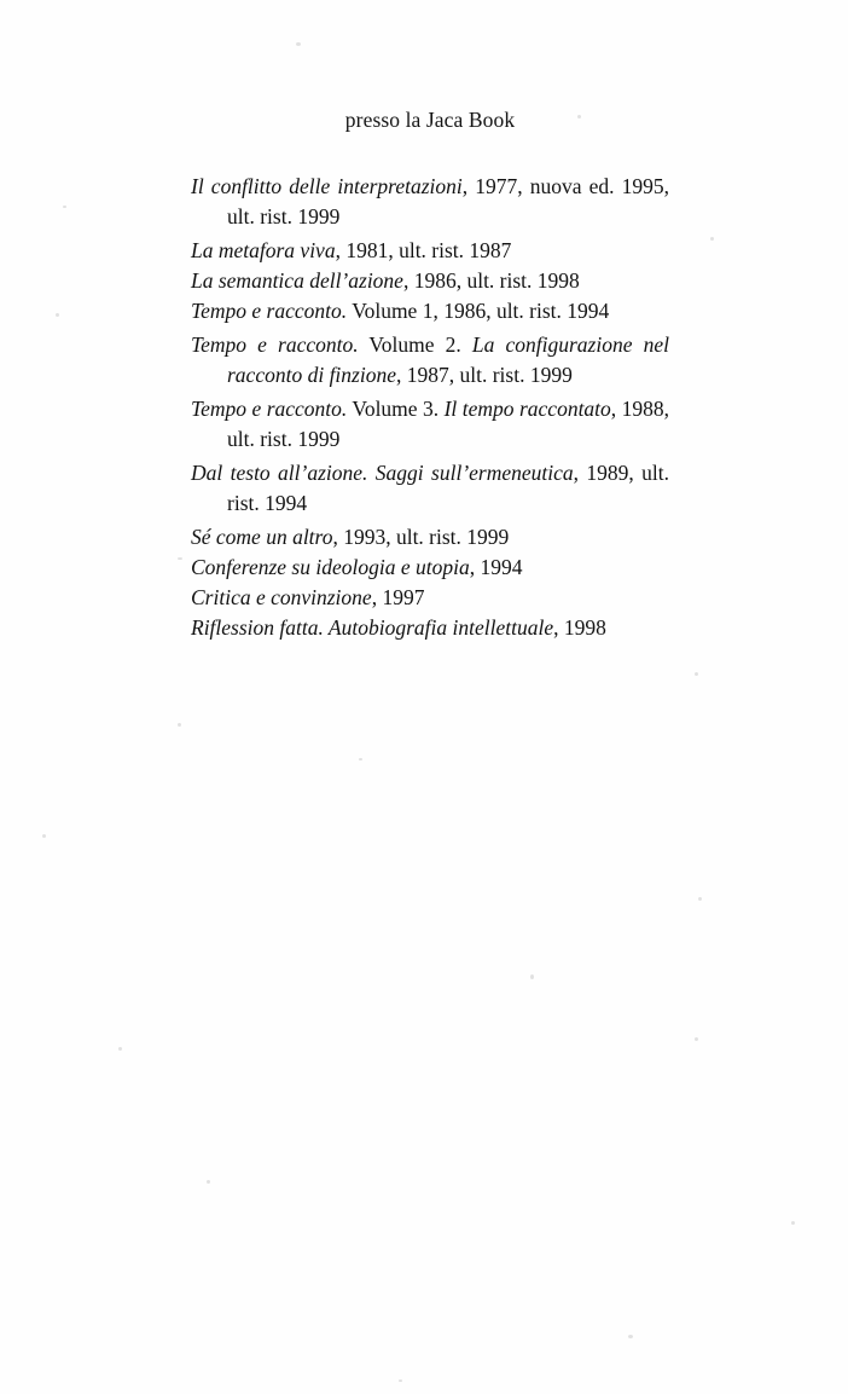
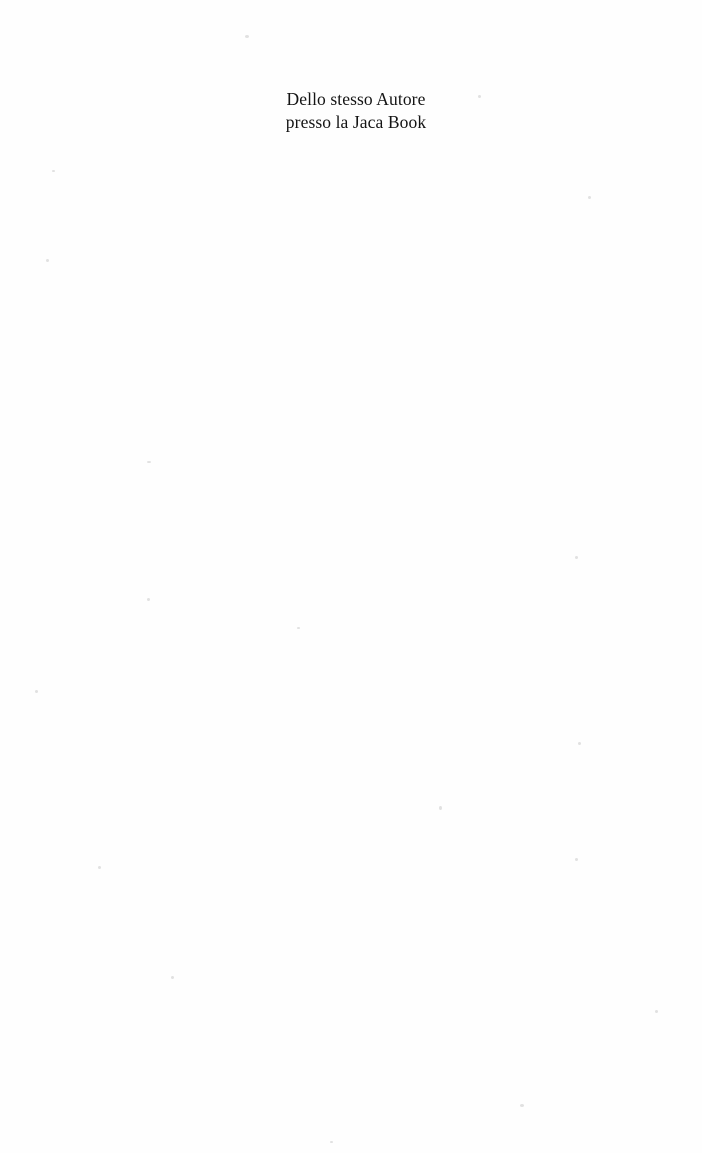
+ Dello stesso Autore
  presso la Jaca Book
- Il conflitto delle interpretazioni, 1977, nuova ed. 1995, ult. rist. 1999
- La metafora viva, 1981, ult. rist. 1987
- La semantica dell’azione, 1986, ult. rist. 1998
- Tempo e racconto. Volume 1, 1986, ult. rist. 1994
- Tempo e racconto. Volume 2. La configurazione nel racconto di finzione, 1987, ult. rist. 1999
- Tempo e racconto. Volume 3. Il tempo raccontato, 1988, ult. rist. 1999
- Dal testo all’azione. Saggi sull’ermeneutica, 1989, ult. rist. 1994
- Sé come un altro, 1993, ult. rist. 1999
- Conferenze su ideologia e utopia, 1994
- Critica e convinzione, 1997
- Riflession fatta. Autobiografia intellettuale, 1998
